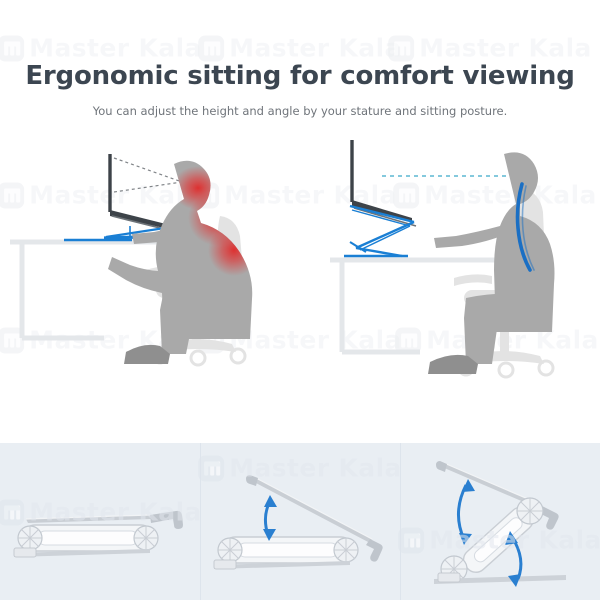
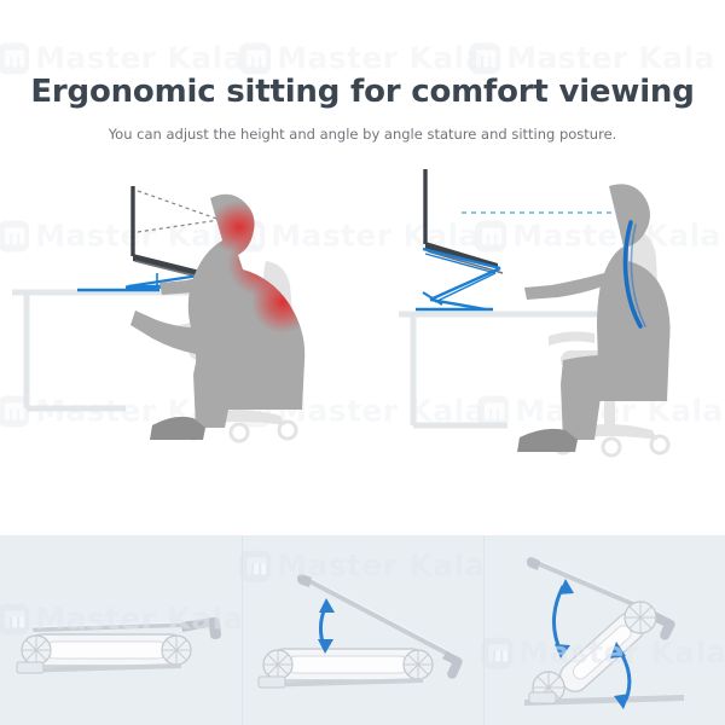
  Ergonomic sitting for comfort viewing
- You can adjust the height and angle by your stature and sitting posture.
+ You can adjust the height and angle by angle stature and sitting posture.
  Master Kal
  Master Kala
  Maste Kala
  Master Kala
  Mar Kala
  Master Kala
  Master Kala
  Master Kala
